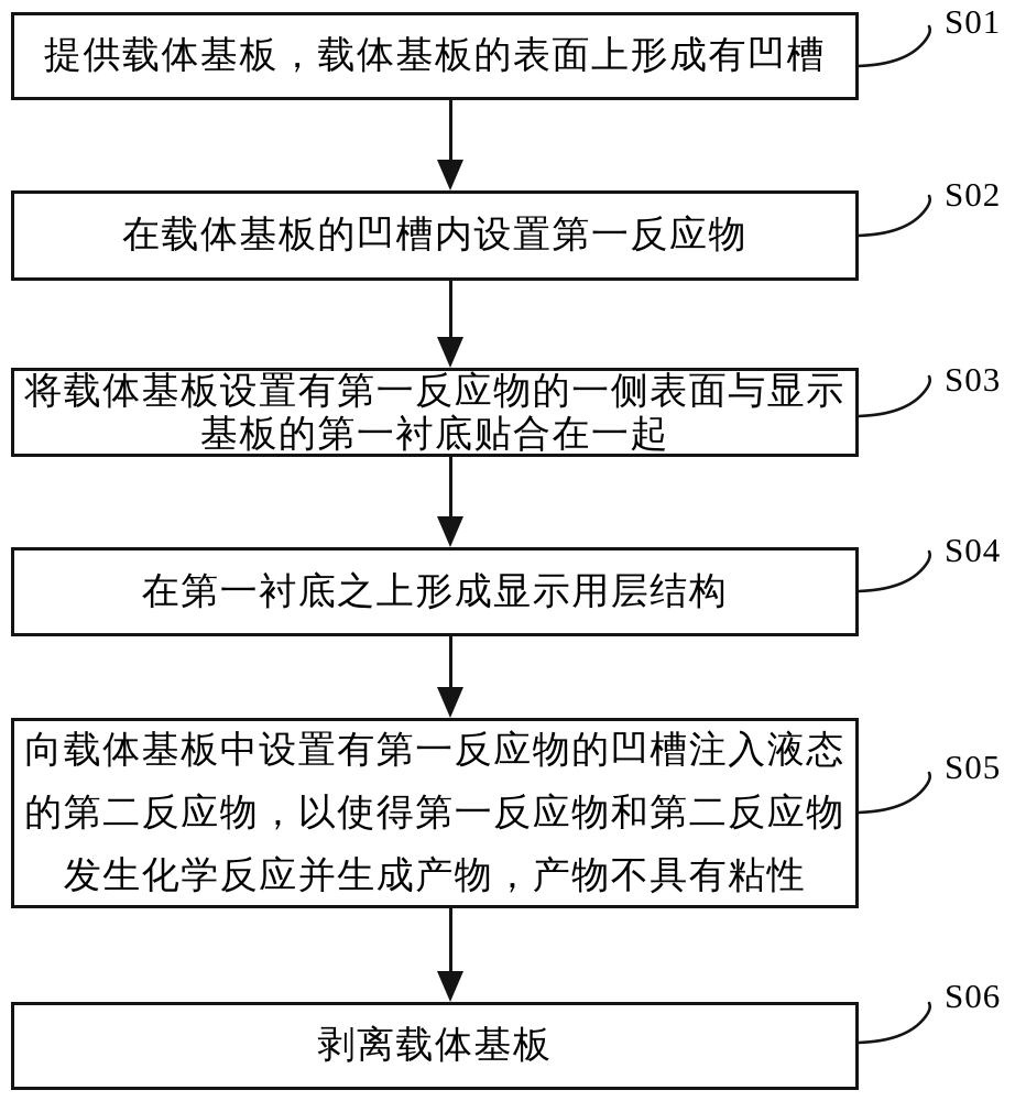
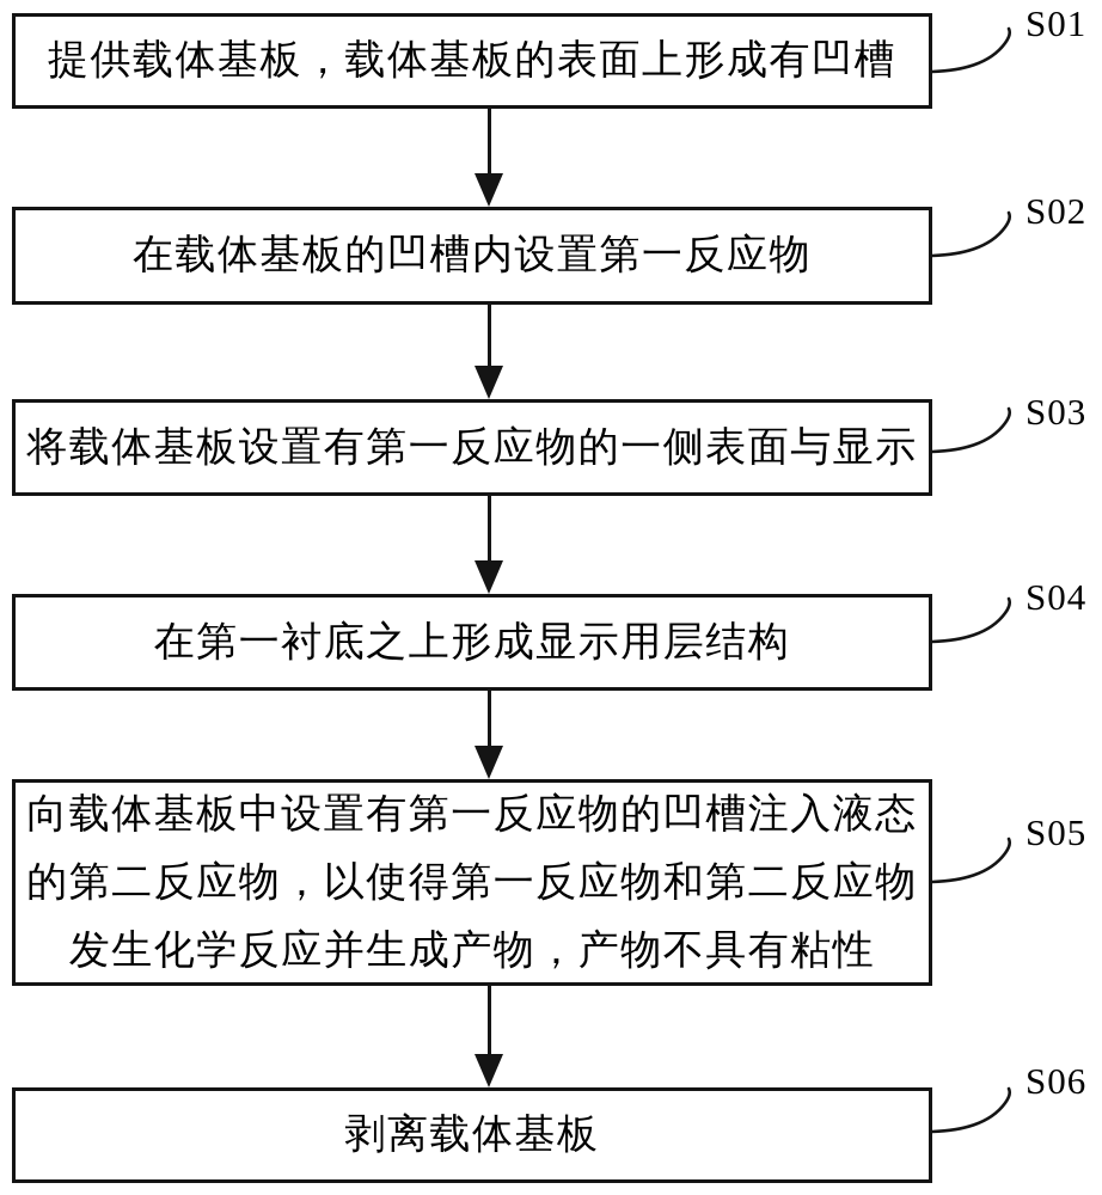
  提供载体基板，载体基板的表面上形成有凹槽
  S01
  在载体基板的凹槽内设置第一反应物
  S02
  将载体基板设置有第一反应物的一侧表面与显示
- 基板的第一衬底贴合在一起
  S03
  在第一衬底之上形成显示用层结构
  S04
  向载体基板中设置有第一反应物的凹槽注入液态
  的第二反应物，以使得第一反应物和第二反应物
  发生化学反应并生成产物，产物不具有粘性
  S05
  剥离载体基板
  S06
